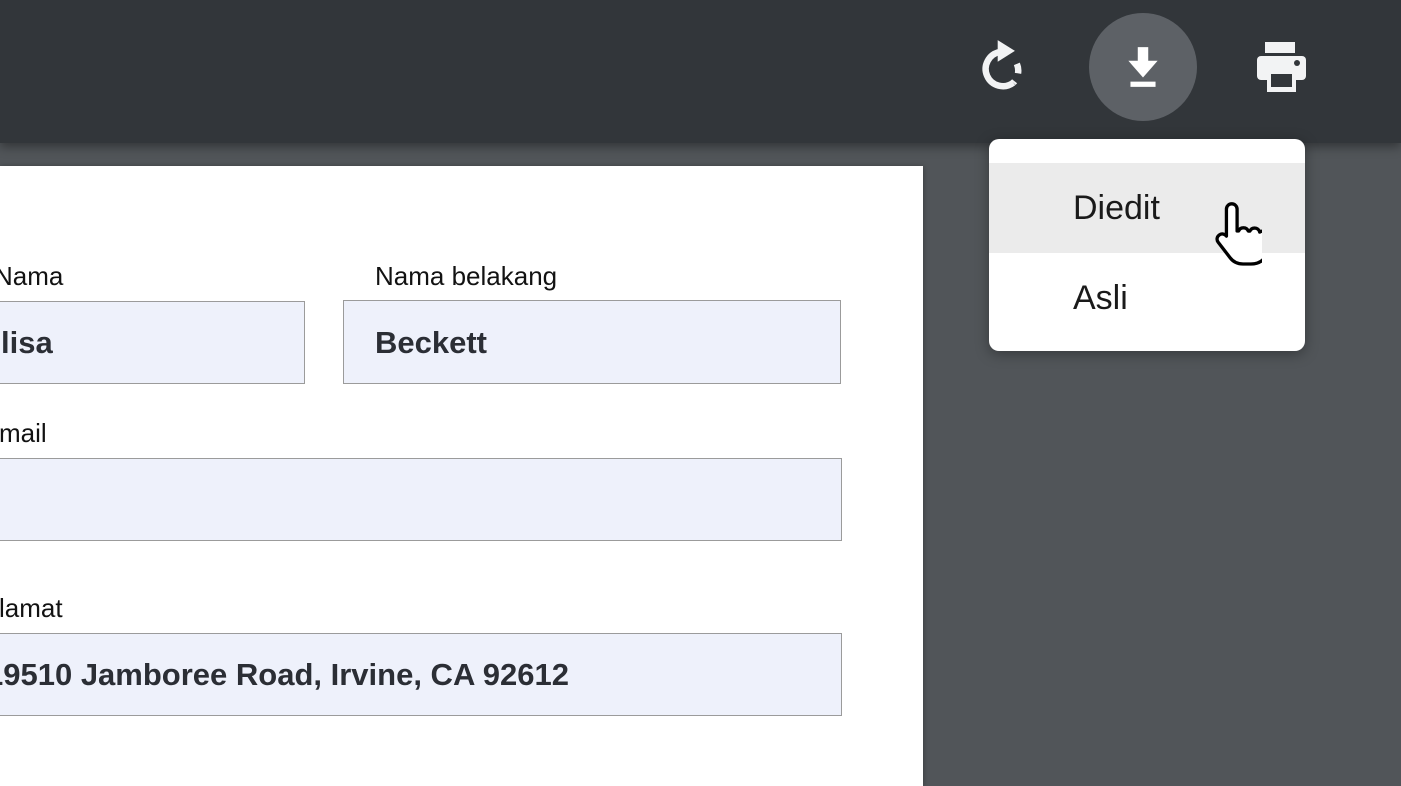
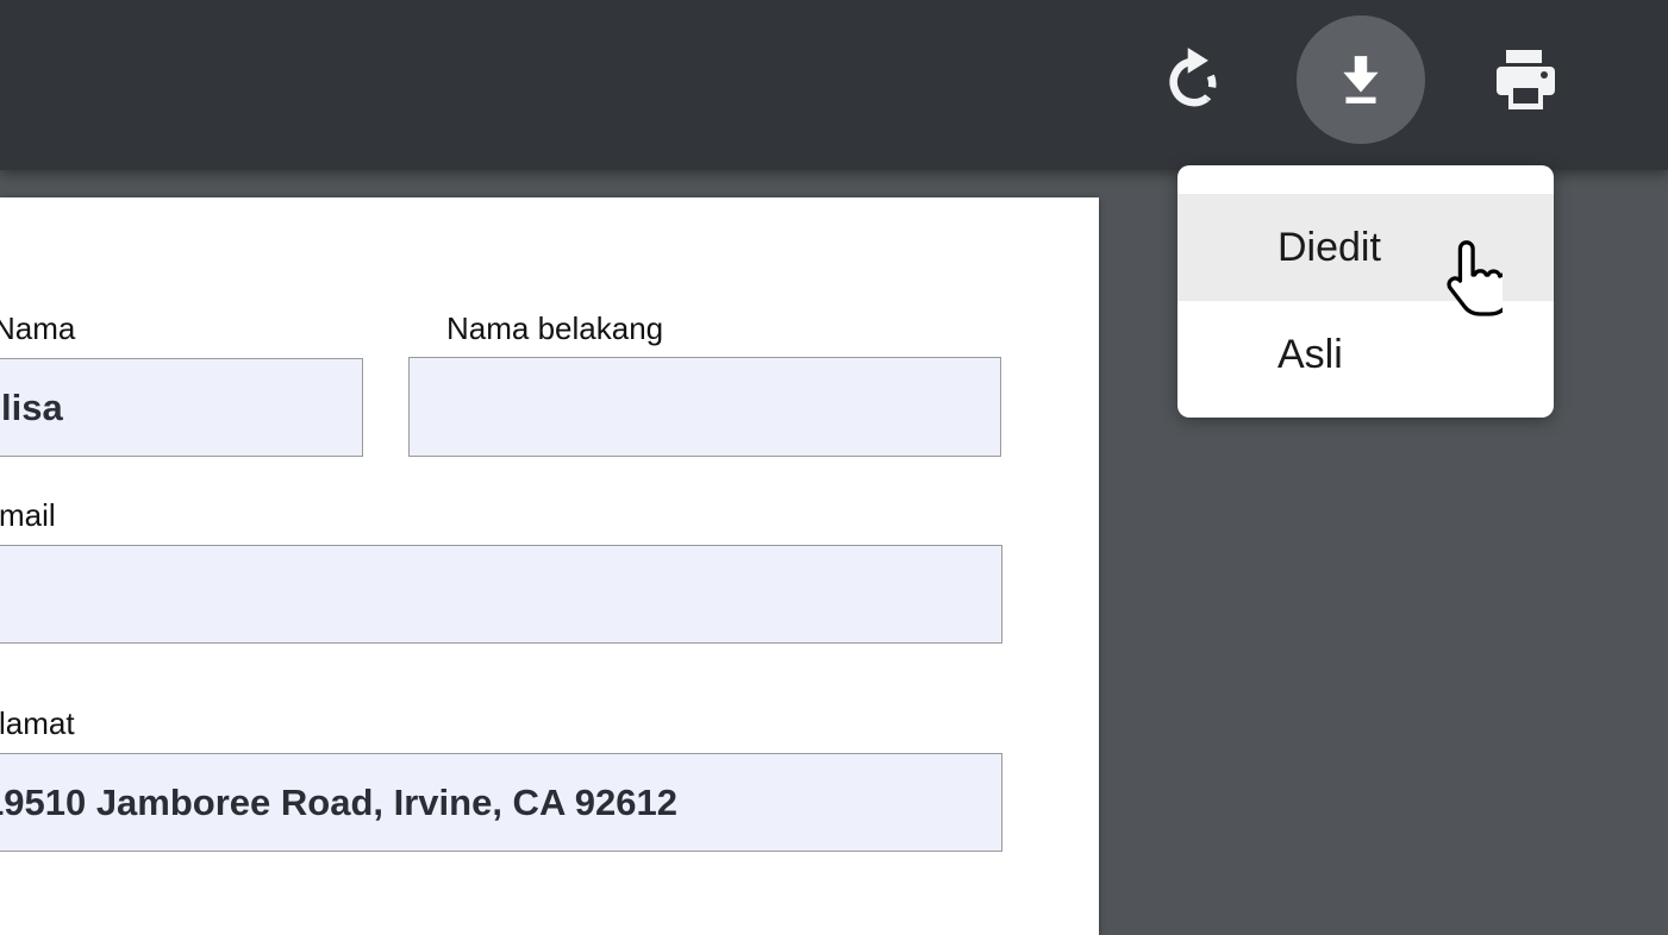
  Nama
  lisa
  Nama belakang
- Beckett
  mail
  lamat
  9510 Jamboree Road, Irvine, CA 92612
  Diedit
  Asli
